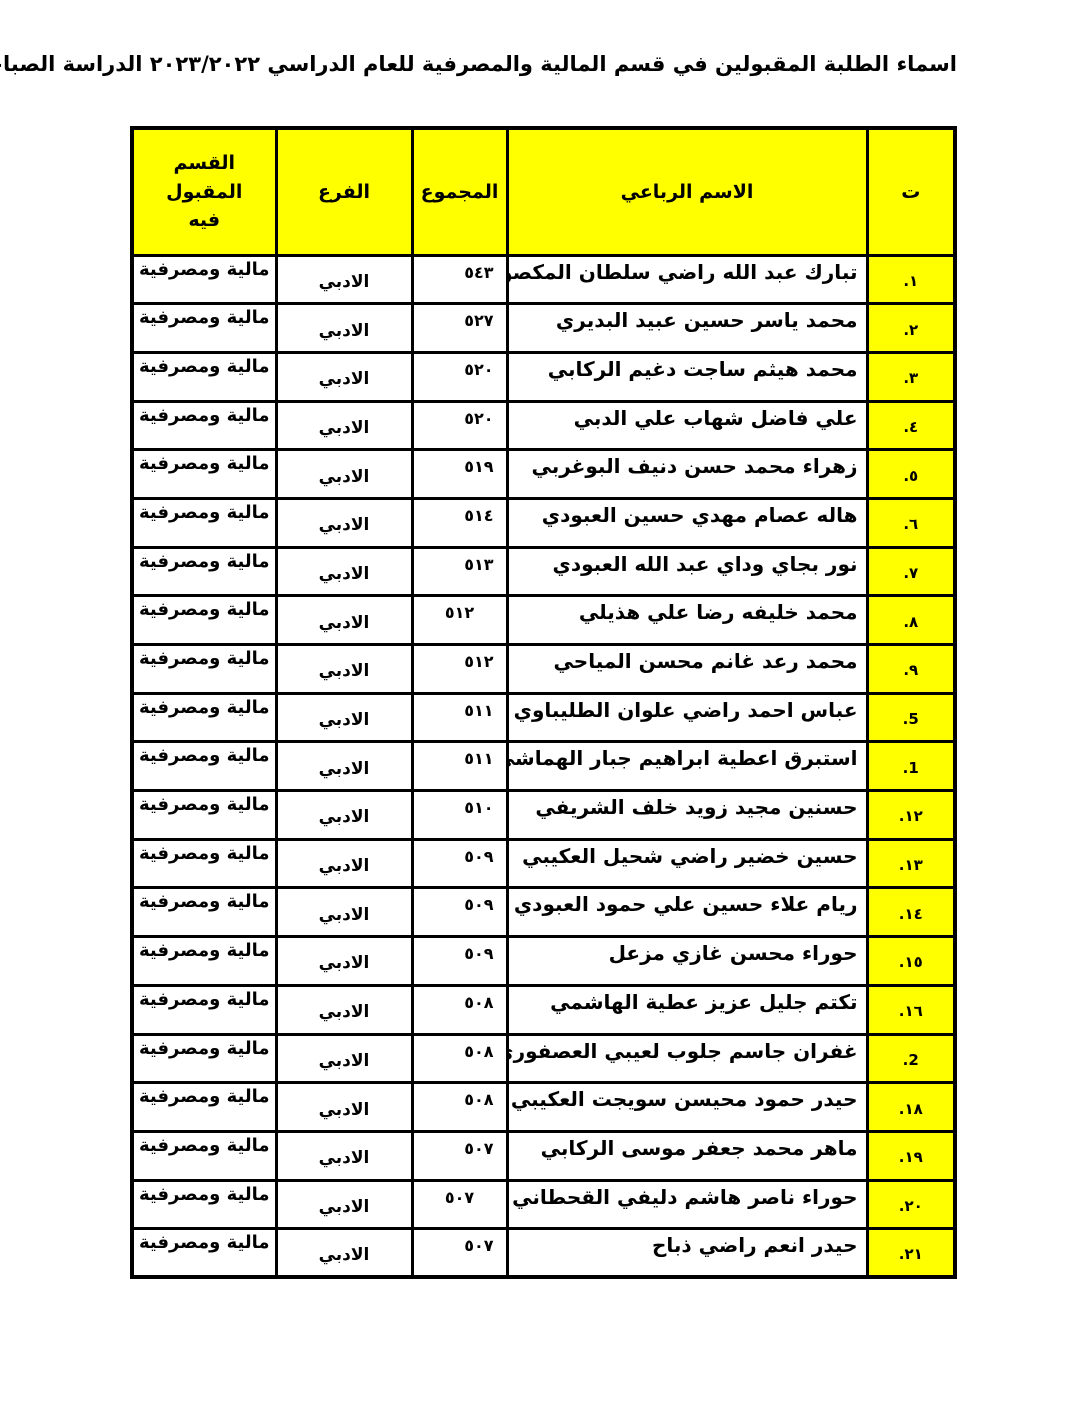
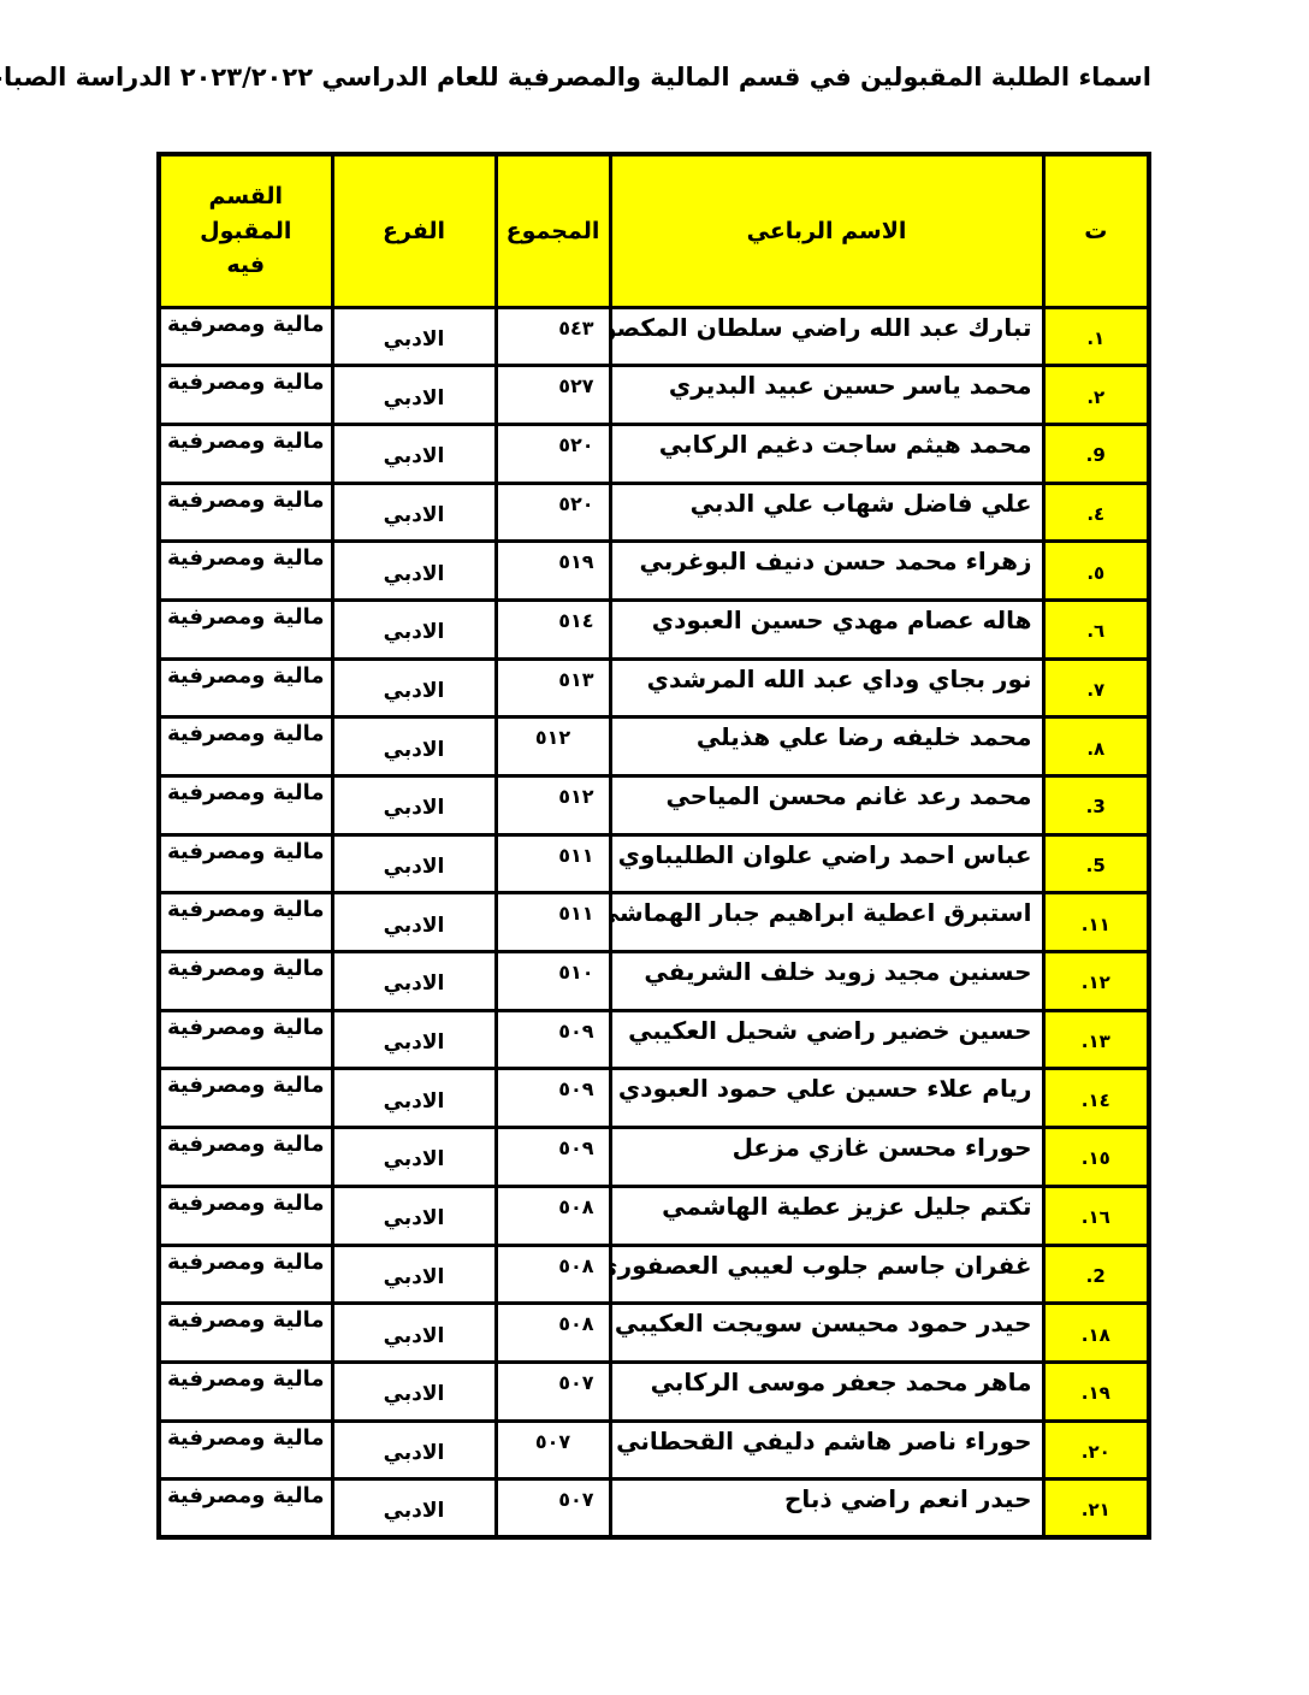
  اسماء الطلبة المقبولين في قسم المالية والمصرفية للعام الدراسي ٢٠٢٣/٢٠٢٢ الدراسة الصبا
  ت	الاسم الرباعي	المجموع	الفرع	القسم المقبول فيه
  ١.	تبارك عبد الله راضي سلطان المكصو	٥٤٣	الادبي	مالية ومصرفية
  ٢.	محمد ياسر حسين عبيد البديري	٥٢٧	الادبي	مالية ومصرفية
- ٣.	محمد هيثم ساجت دغيم الركابي	٥٢٠	الادبي	مالية ومصرفية
+ 9.	محمد هيثم ساجت دغيم الركابي	٥٢٠	الادبي	مالية ومصرفية
  ٤.	علي فاضل شهاب علي الدبي	٥٢٠	الادبي	مالية ومصرفية
  ٥.	زهراء محمد حسن دنيف البوغربي	٥١٩	الادبي	مالية ومصرفية
  ٦.	هاله عصام مهدي حسين العبودي	٥١٤	الادبي	مالية ومصرفية
- ٧.	نور بجاي وداي عبد الله العبودي	٥١٣	الادبي	مالية ومصرفية
+ ٧.	نور بجاي وداي عبد الله المرشدي	٥١٣	الادبي	مالية ومصرفية
  ٨.	محمد خليفه رضا علي هذيلي	٥١٢	الادبي	مالية ومصرفية
- ٩.	محمد رعد غانم محسن المياحي	٥١٢	الادبي	مالية ومصرفية
+ 3.	محمد رعد غانم محسن المياحي	٥١٢	الادبي	مالية ومصرفية
  5.	عباس احمد راضي علوان الطليباوي	٥١١	الادبي	مالية ومصرفية
- 1.	استبرق اعطية ابراهيم جبار الهماش	٥١١	الادبي	مالية ومصرفية
+ ١١.	استبرق اعطية ابراهيم جبار الهماش	٥١١	الادبي	مالية ومصرفية
  ١٢.	حسنين مجيد زويد خلف الشريفي	٥١٠	الادبي	مالية ومصرفية
  ١٣.	حسين خضير راضي شحيل العكيبي	٥٠٩	الادبي	مالية ومصرفية
  ١٤.	ريام علاء حسين علي حمود العبودي	٥٠٩	الادبي	مالية ومصرفية
  ١٥.	حوراء محسن غازي مزعل	٥٠٩	الادبي	مالية ومصرفية
  ١٦.	تكتم جليل عزيز عطية الهاشمي	٥٠٨	الادبي	مالية ومصرفية
  2.	غفران جاسم جلوب لعيبي العصفور	٥٠٨	الادبي	مالية ومصرفية
  ١٨.	حيدر حمود محيسن سويجت العكيبي	٥٠٨	الادبي	مالية ومصرفية
  ١٩.	ماهر محمد جعفر موسى الركابي	٥٠٧	الادبي	مالية ومصرفية
  ٢٠.	حوراء ناصر هاشم دليفي القحطاني	٥٠٧	الادبي	مالية ومصرفية
  ٢١.	حيدر انعم راضي ذباح	٥٠٧	الادبي	مالية ومصرفية
